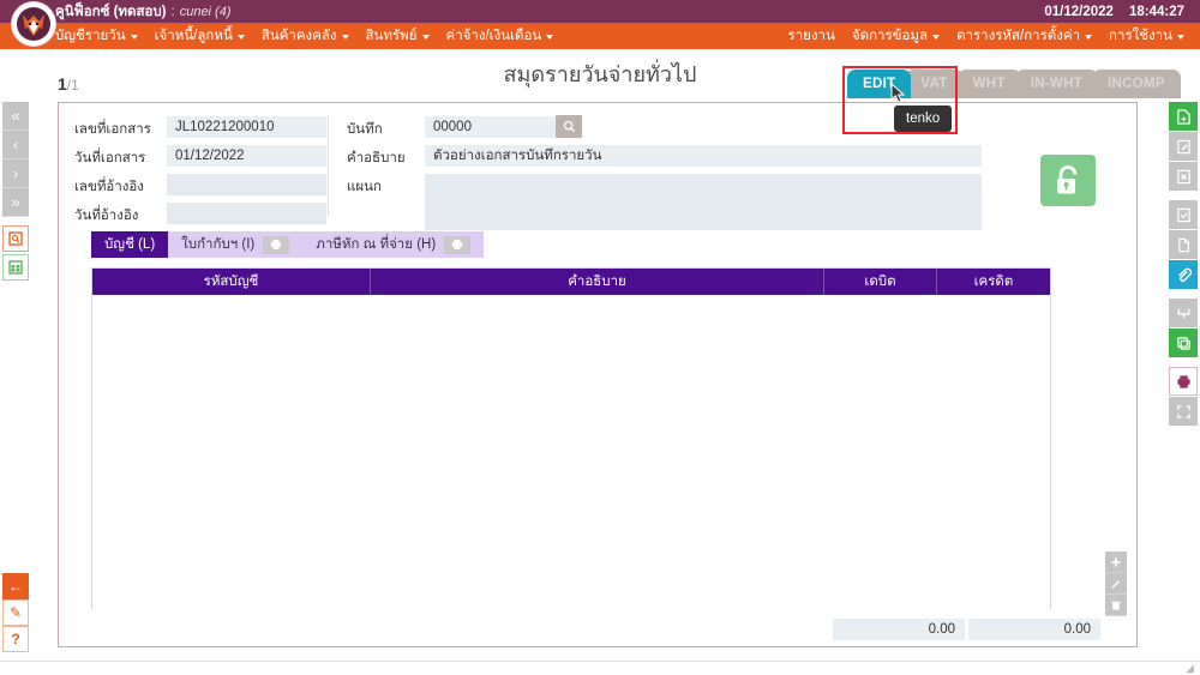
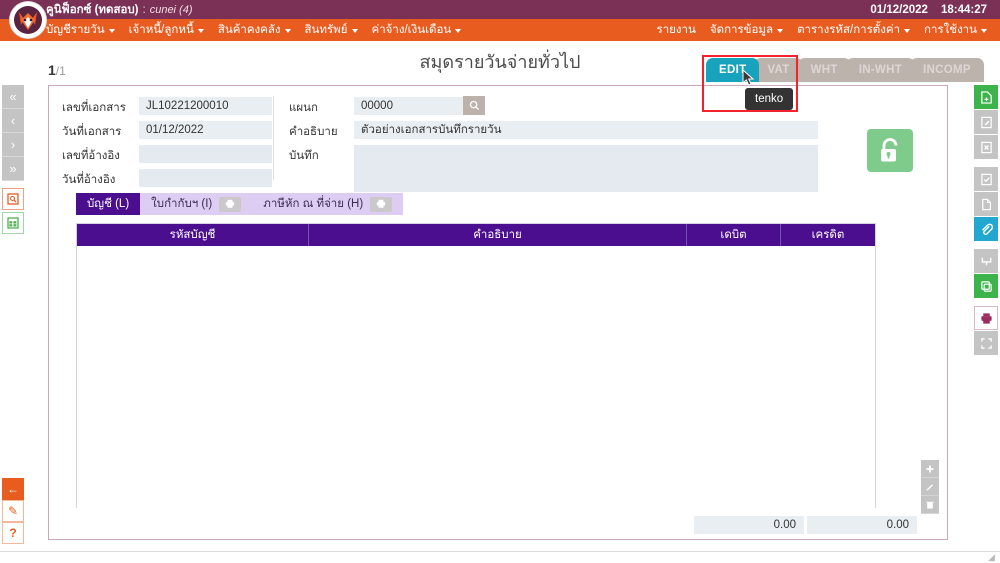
  คูนิฟ็อกซ์ (ทดสอบ)
  :
  cunei (4)
  01/12/2022
  18:44:27
  บัญชีรายวัน
  เจ้าหนี้/ลูกหนี้
  สินค้าคงคลัง
  สินทรัพย์
  ค่าจ้าง/เงินเดือน
  รายงาน
  จัดการข้อมูล
  ตารางรหัส/การตั้งค่า
  การใช้งาน
  «
  ‹
  ›
  »
  ←
  ✎
  ?
  1/1
  สมุดรายวันจ่ายทั่วไป
  EDI
  VAT
  WHT
  IN-WHT
  INCOMP
  tenko
  เลขที่เอกสาร
  JL10221200010
  วันที่เอกสาร
  01/12/2022
  เลขที่อ้างอิง
  วันที่อ้างอิง
- บันทึก
+ แผนก
  00000
  คำอธิบาย
  ตัวอย่างเอกสารบันทึกรายวัน
- แผนก
+ บันทึก
  บัญชี (L)
  ใบกำกับฯ (I)
  ภาษีหัก ณ ที่จ่าย (H)
  รหัสบัญชี
  คำอธิบาย
  เดบิต
  เครดิต
  0.00
  0.00
  ◢
